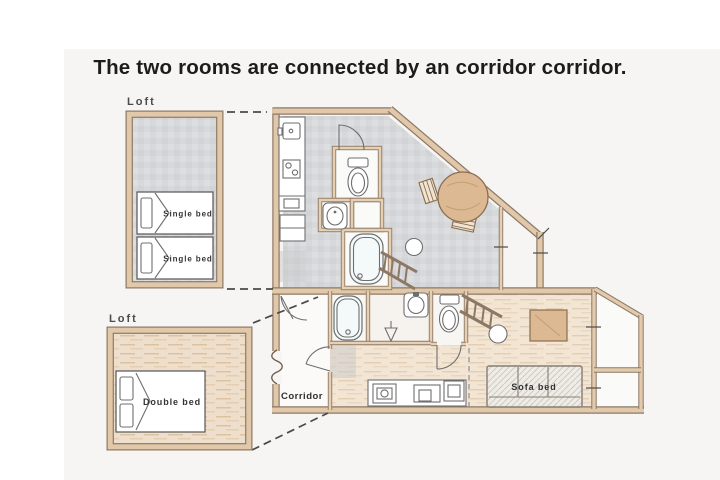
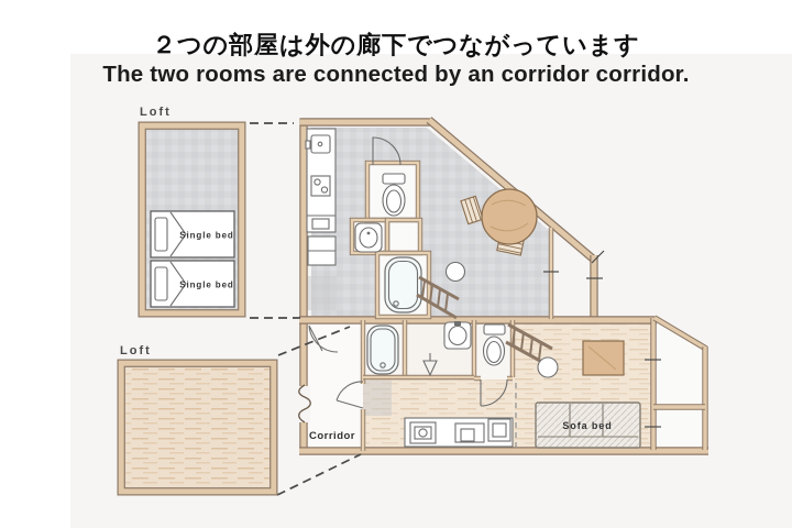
+ ２つの部屋は外の廊下でつながっています
  The two rooms are connected by an corridor corridor.
  Single bed
  Single bed
  Loft
- Double bed
  Loft
  Corridor
  Sofa bed
